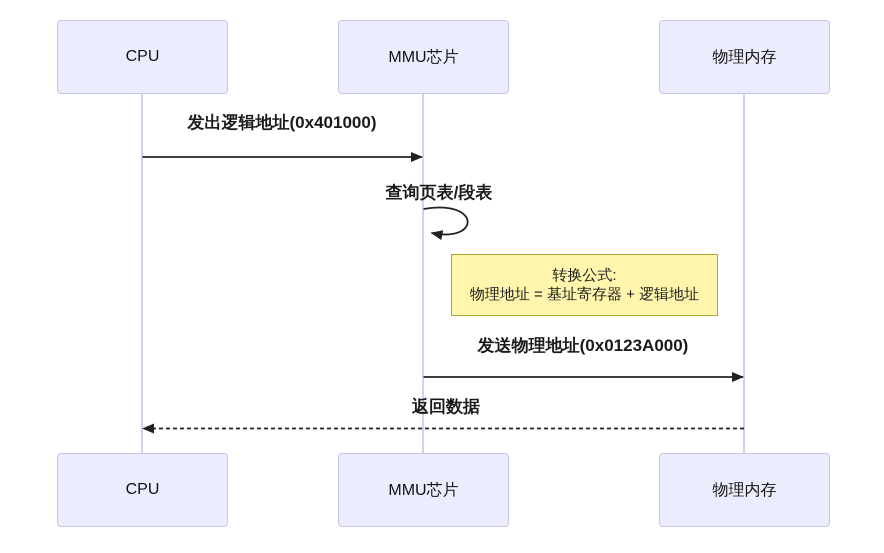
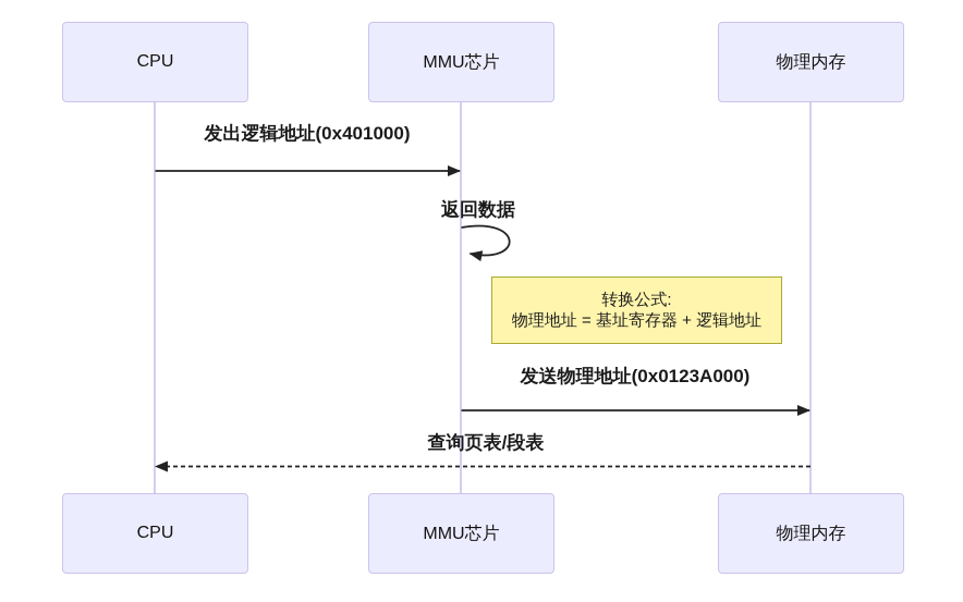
  CPU
  MMU芯片
  物理内存
  CPU
  MMU芯片
  物理内存
  发出逻辑地址(0x401000)
- 查询页表/段表
+ 返回数据
  发送物理地址(0x0123A000)
- 返回数据
+ 查询页表/段表
  转换公式:
  物理地址 = 基址寄存器 + 逻辑地址
